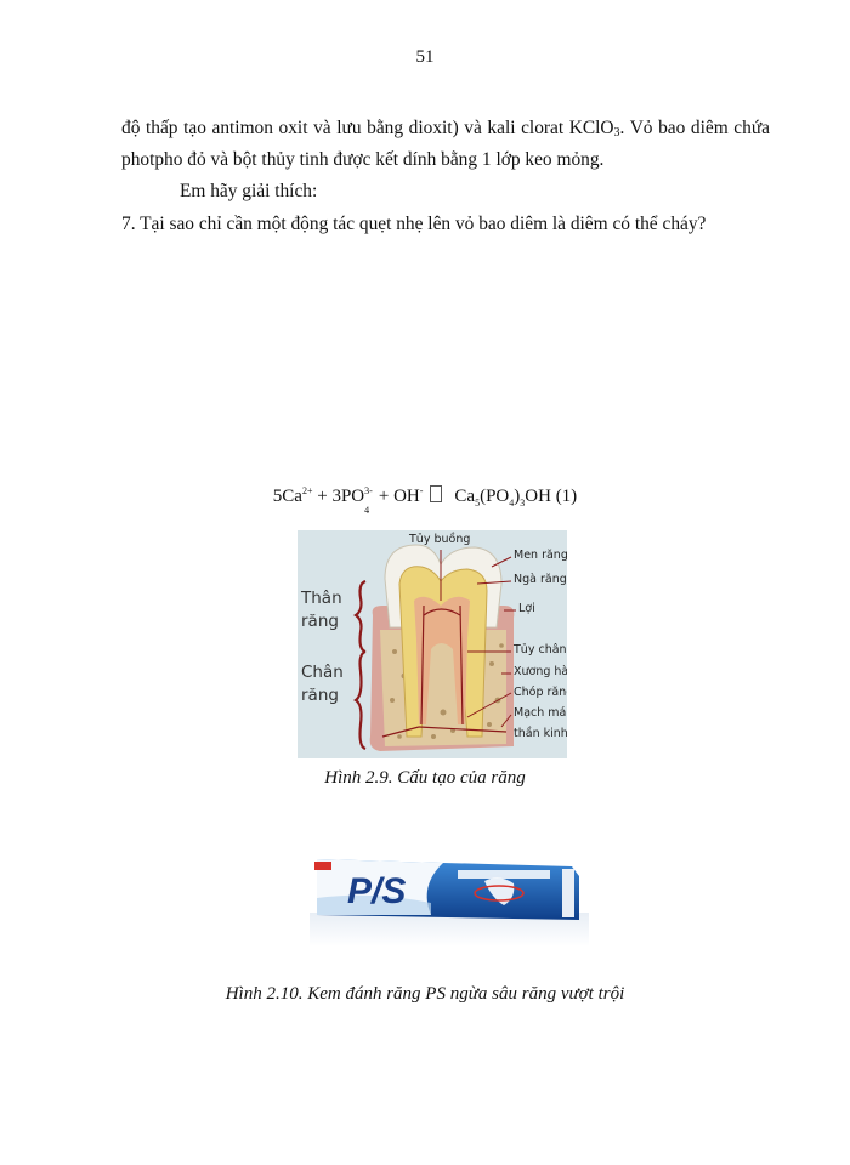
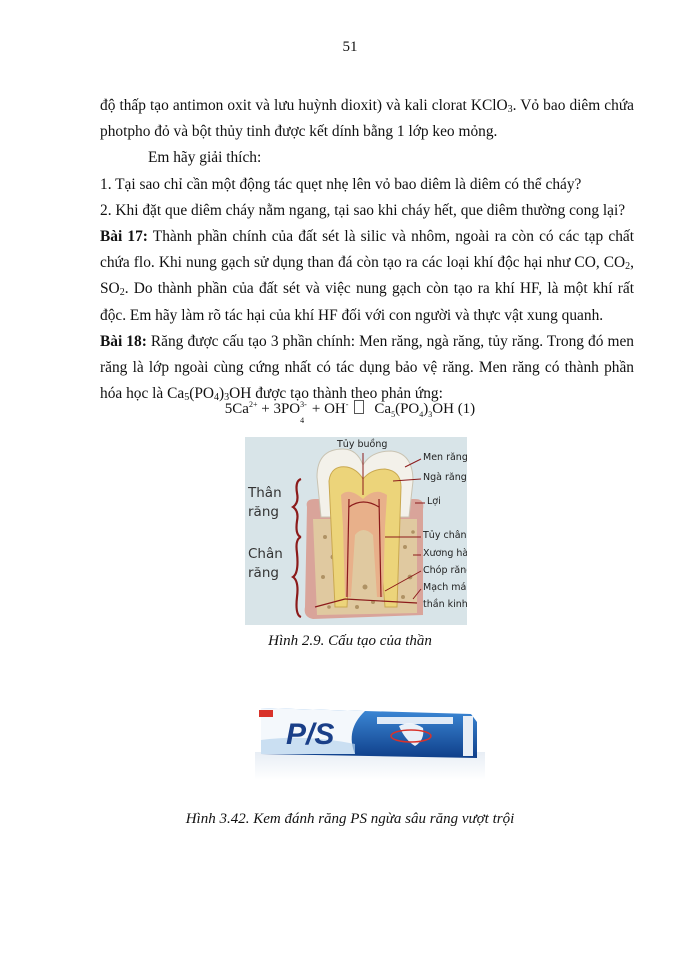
  51
- độ thấp tạo antimon oxit và lưu bằng dioxit) và kali clorat KClO3. Vỏ bao diêm chứa photpho đỏ và bột thủy tinh được kết dính bằng 1 lớp keo mỏng.
+ độ thấp tạo antimon oxit và lưu huỳnh dioxit) và kali clorat KClO3. Vỏ bao diêm chứa photpho đỏ và bột thủy tinh được kết dính bằng 1 lớp keo mỏng.
  Em hãy giải thích:
- 7. Tại sao chỉ cần một động tác quẹt nhẹ lên vỏ bao diêm là diêm có thể cháy?
+ 1. Tại sao chỉ cần một động tác quẹt nhẹ lên vỏ bao diêm là diêm có thể cháy?
+ 2. Khi đặt que diêm cháy nằm ngang, tại sao khi cháy hết, que diêm thường cong lại?
+ Bài 17: Thành phần chính của đất sét là silic và nhôm, ngoài ra còn có các tạp chất chứa flo. Khi nung gạch sử dụng than đá còn tạo ra các loại khí độc hại như CO, CO2, SO2. Do thành phần của đất sét và việc nung gạch còn tạo ra khí HF, là một khí rất độc. Em hãy làm rõ tác hại của khí HF đối với con người và thực vật xung quanh.
+ Bài 18: Răng được cấu tạo 3 phần chính: Men răng, ngà răng, tủy răng. Trong đó men răng là lớp ngoài cùng cứng nhất có tác dụng bảo vệ răng. Men răng có thành phần hóa học là Ca5(PO4)3OH được tạo thành theo phản ứng:
  5Ca2+ + 3PO
  3-
  4
  + OH-Ca5(PO4)3OH (1)
  Tủy buồng
  Thân
  răng
  Chân
  răng
  Men răng
  Ngà răng
  Lợi
  Tủy chân
  Xương hà
  Chóp răn
  Mạch má
  thần kinh
- Hình 2.9. Cấu tạo của răng
+ Hình 2.9. Cấu tạo của thần
  P/S
- Hình 2.10. Kem đánh răng PS ngừa sâu răng vượt trội
+ Hình 3.42. Kem đánh răng PS ngừa sâu răng vượt trội
